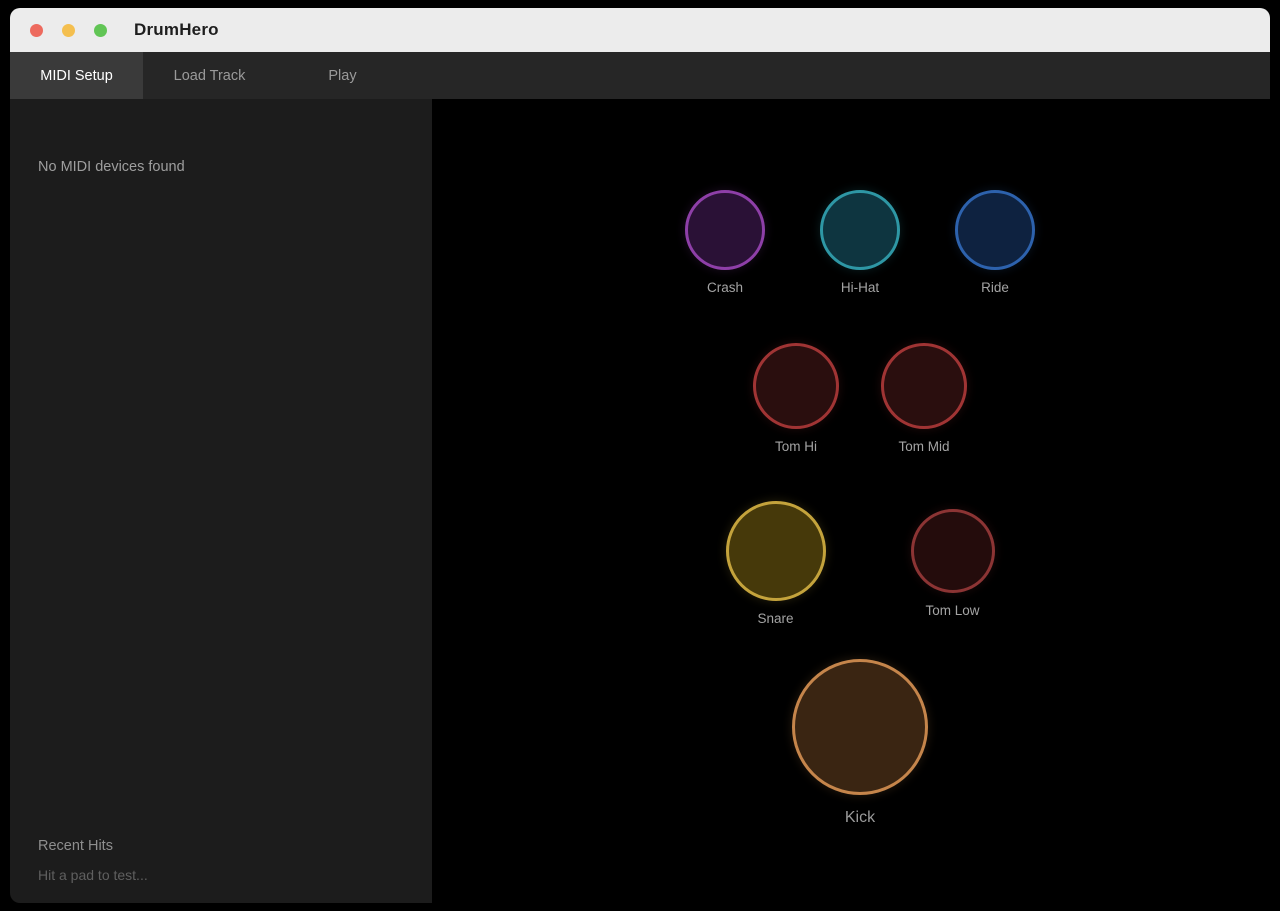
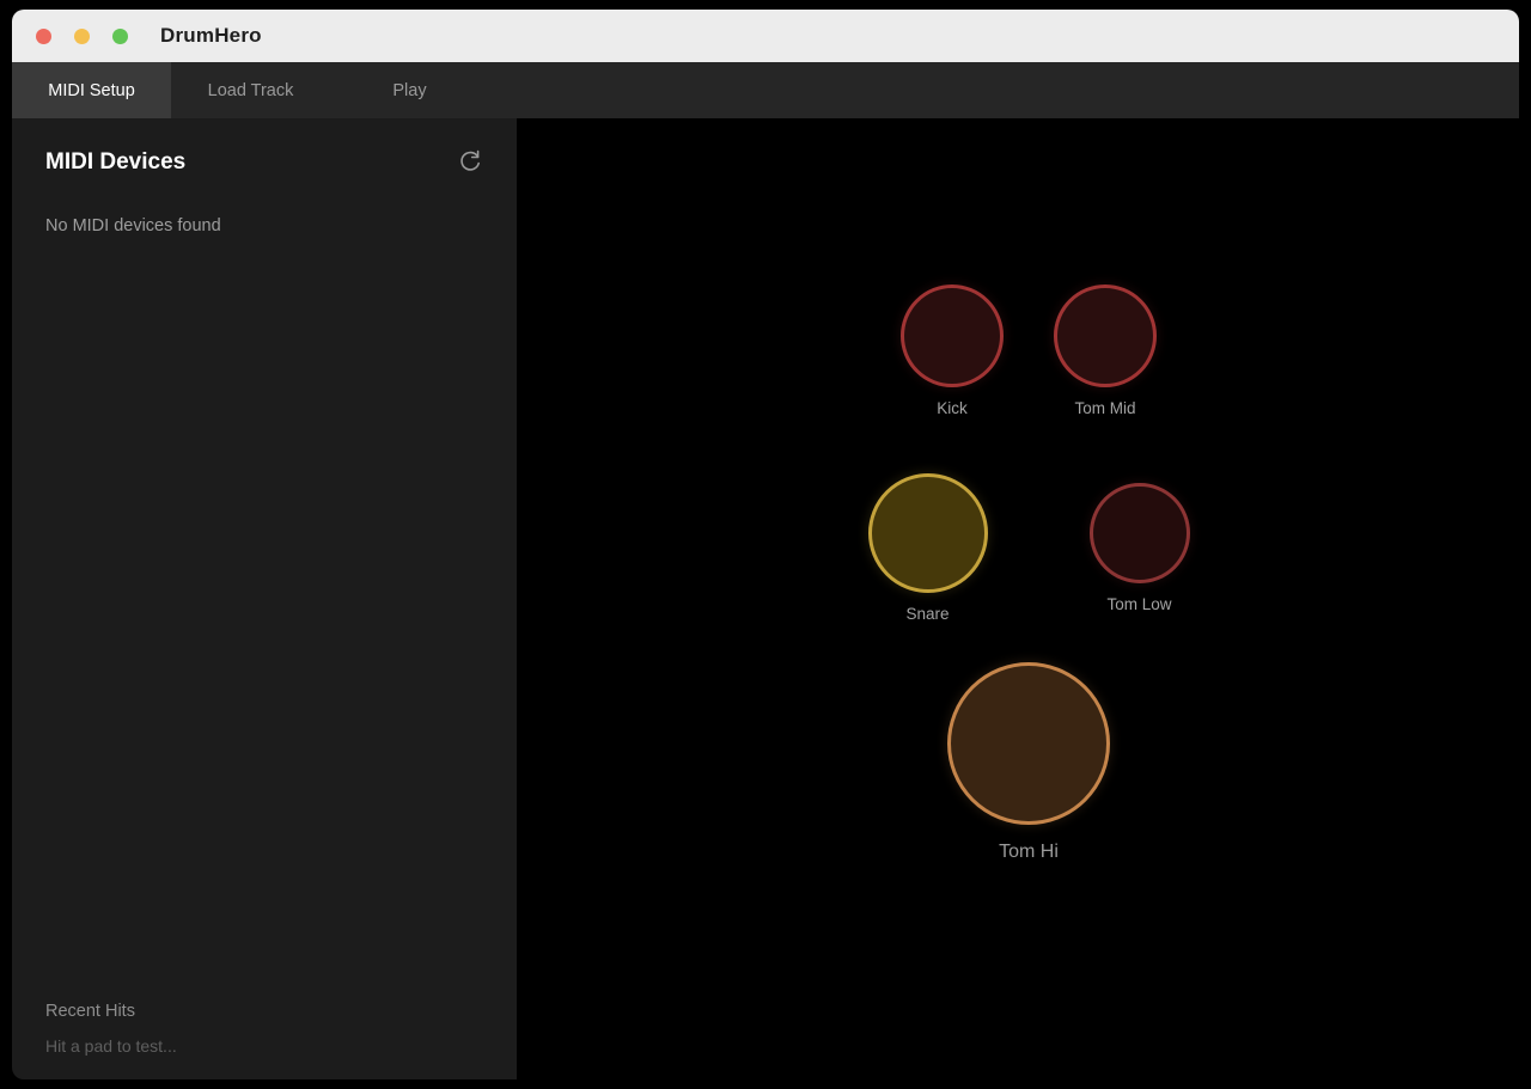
  DrumHero
  MIDI Setup
  Load Track
  Play
+ MIDI Devices
  No MIDI devices found
  Recent Hits
  Hit a pad to test...
- Crash
- Hi-Hat
- Ride
- Tom Hi
+ Kick
  Tom Mid
  Snare
  Tom Low
- Kick
+ Tom Hi
